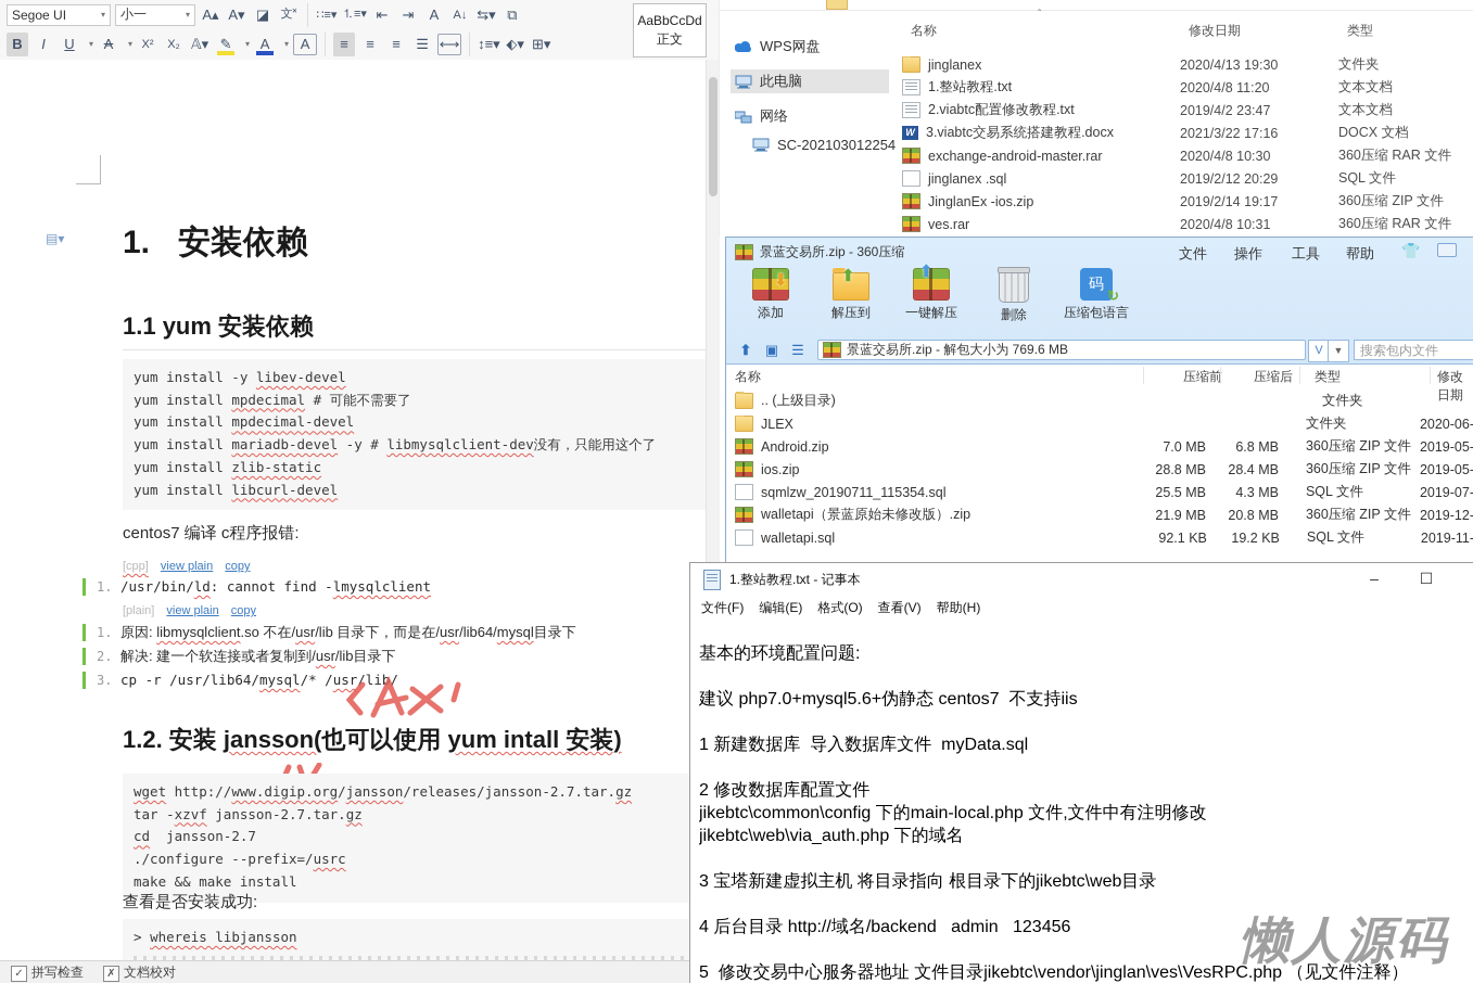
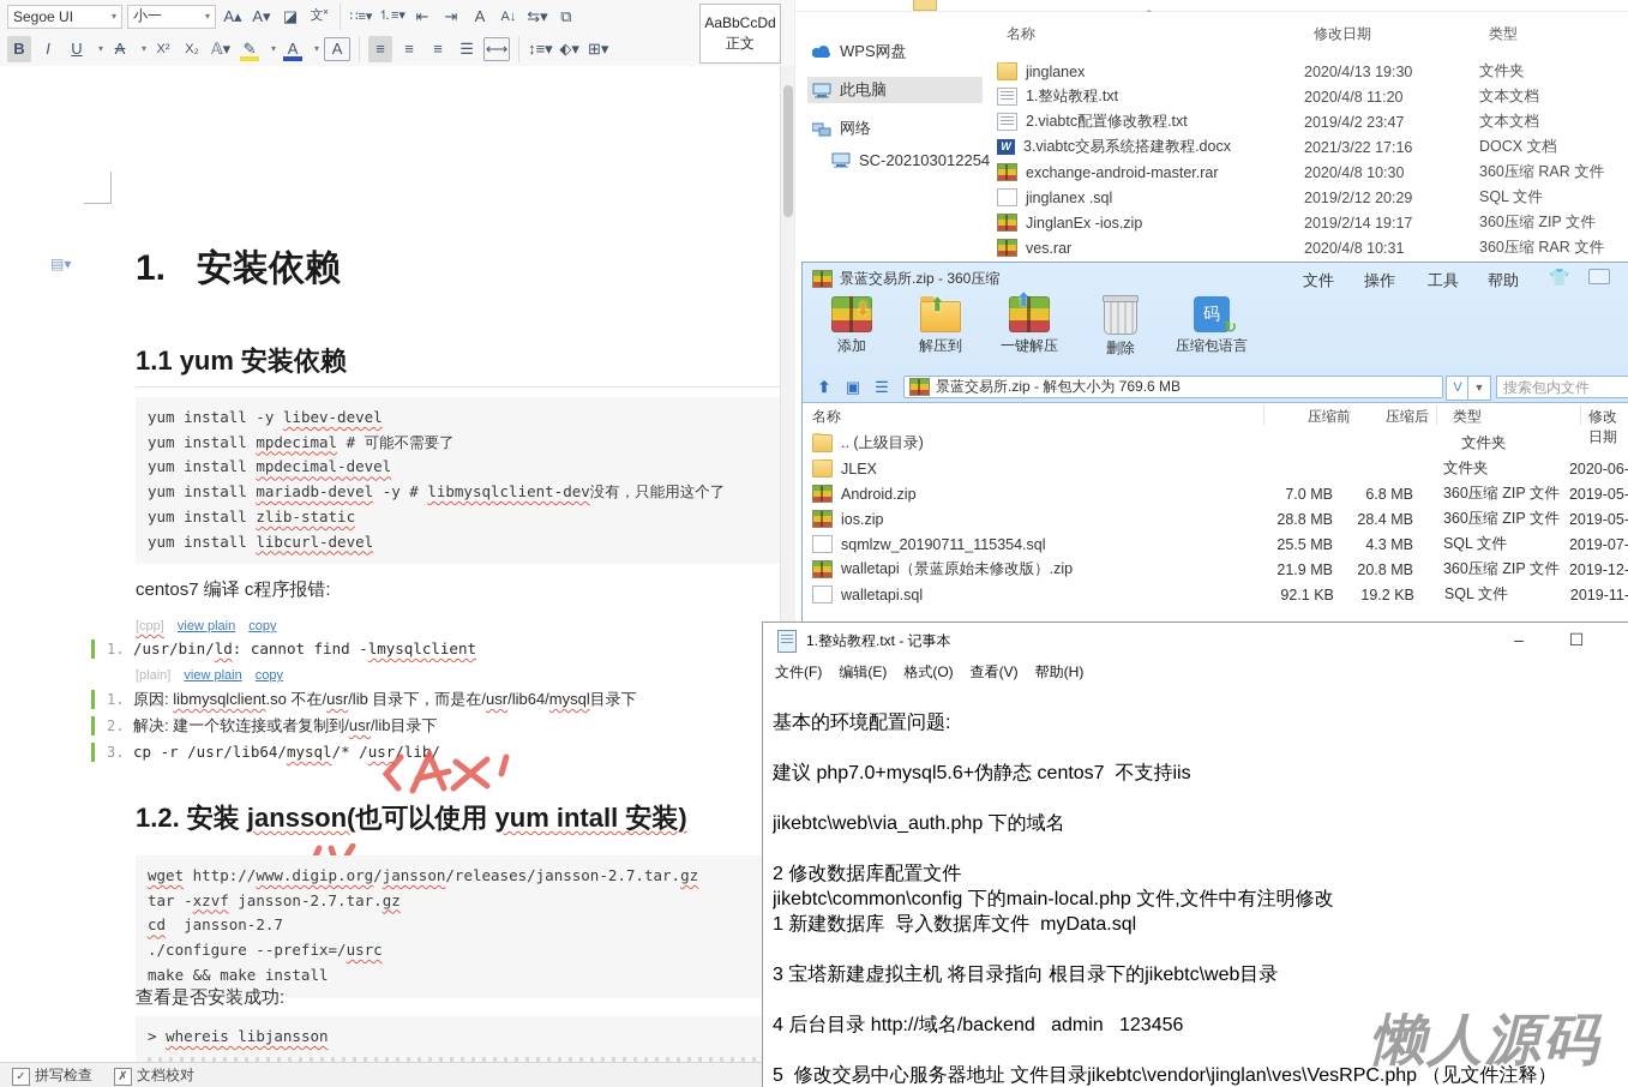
  Segoe UI
  ▾
  小一
  ▾
  A▴
  A▾
  ◪
  文˟
  ∷≡▾
  ⒈≡▾
  ⇤
  ⇥
  A
  A↓
  ⇆▾
  ⧉
  B
  I
  U
  ▾
  A
  ▾
  X²
  X₂
  𝔸▾
  ✎
  ▾
  A
  ▾
  A
  ≡
  ≡
  ≡
  ☰
  ⟷
  ↕≡▾
  ⬖▾
  ⊞▾
  AaBbCcDd
  正文
  ▤▾
  1. 安装依赖
  1.1 yum 安装依赖
  yum install -y libev-devel
  yum install mpdecimal # 可能不需要了
  yum install mpdecimal-devel
  yum install mariadb-devel -y # libmysqlclient-dev没有，只能用这个了
  yum install zlib-static
  yum install libcurl-devel
  centos7 编译 c程序报错:
  [cpp] view plain copy
  1.
  /usr/bin/ld: cannot find -lmysqlclient
  [plain] view plain copy
  1.
  原因: libmysqlclient.so 不在/usr/lib 目录下，而是在/usr/lib64/mysql目录下
  2.
  解决: 建一个软连接或者复制到/usr/lib目录下
  3.
  cp -r /usr/lib64/mysql/* /usr/lib/
  1.2. 安装 jansson(也可以使用 yum intall 安装)
  wget http://www.digip.org/jansson/releases/jansson-2.7.tar.gz
  tar -xzvf jansson-2.7.tar.gz
  cd jansson-2.7
  ./configure --prefix=/usrc
  make && make install
  查看是否安装成功:
  > whereis libjansson
  ✓ 拼写检查
  ✗ 文档校对
  WPS网盘
  此电脑
  网络
  SC-202103012254
  ˆ
  名称
  修改日期
  类型
  jinglanex
  2020/4/13 19:30
  文件夹
  1.整站教程.txt
  2020/4/8 11:20
  文本文档
  2.viabtc配置修改教程.txt
  2019/4/2 23:47
  文本文档
  W
  3.viabtc交易系统搭建教程.docx
  2021/3/22 17:16
  DOCX 文档
  exchange-android-master.rar
  2020/4/8 10:30
  360压缩 RAR 文件
  jinglanex .sql
  2019/2/12 20:29
  SQL 文件
  JinglanEx -ios.zip
  2019/2/14 19:17
  360压缩 ZIP 文件
  ves.rar
  2020/4/8 10:31
  360压缩 RAR 文件
  景蓝交易所.zip - 360压缩
  文件
  操作
  工具
  帮助
  👕
  ⬇
  添加
  ⬆
  解压到
  ⬆
  一键解压
  删除
  码
  压缩包语言
  ⬆
  ▣
  ☰
  景蓝交易所.zip - 解包大小为 769.6 MB
  V
  ▼
  搜索包内文件
  名称
  压缩前
  压缩后
  类型
  修改日期
  .. (上级目录)
  文件夹
  JLEX
  文件夹
  2020-06-
  Android.zip
  7.0 MB
  6.8 MB
  360压缩 ZIP 文件
  2019-05-
  ios.zip
  28.8 MB
  28.4 MB
  360压缩 ZIP 文件
  2019-05-
  sqmlzw_20190711_115354.sql
  25.5 MB
  4.3 MB
  SQL 文件
  2019-07-
  walletapi（景蓝原始未修改版）.zip
  21.9 MB
  20.8 MB
  360压缩 ZIP 文件
  2019-12-
  walletapi.sql
  92.1 KB
  19.2 KB
  SQL 文件
  2019-11-
  1.整站教程.txt - 记事本
  –
  ☐
  文件(F)
  编辑(E)
  格式(O)
  查看(V)
  帮助(H)
  基本的环境配置问题:
  建议 php7.0+mysql5.6+伪静态 centos7 不支持iis
- 1 新建数据库 导入数据库文件 myData.sql
+ jikebtc\web\via_auth.php 下的域名
  2 修改数据库配置文件
  jikebtc\common\config 下的main-local.php 文件,文件中有注明修改
- jikebtc\web\via_auth.php 下的域名
+ 1 新建数据库 导入数据库文件 myData.sql
  3 宝塔新建虚拟主机 将目录指向 根目录下的jikebtc\web目录
  4 后台目录 http://域名/backend admin 123456
  5 修改交易中心服务器地址 文件目录jikebtc\vendor\jinglan\ves\VesRPC.php （见文件注释）
  懒人源码
